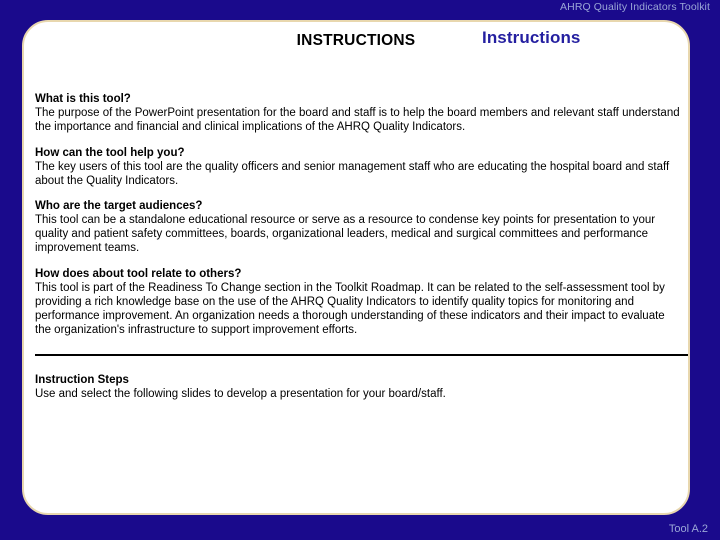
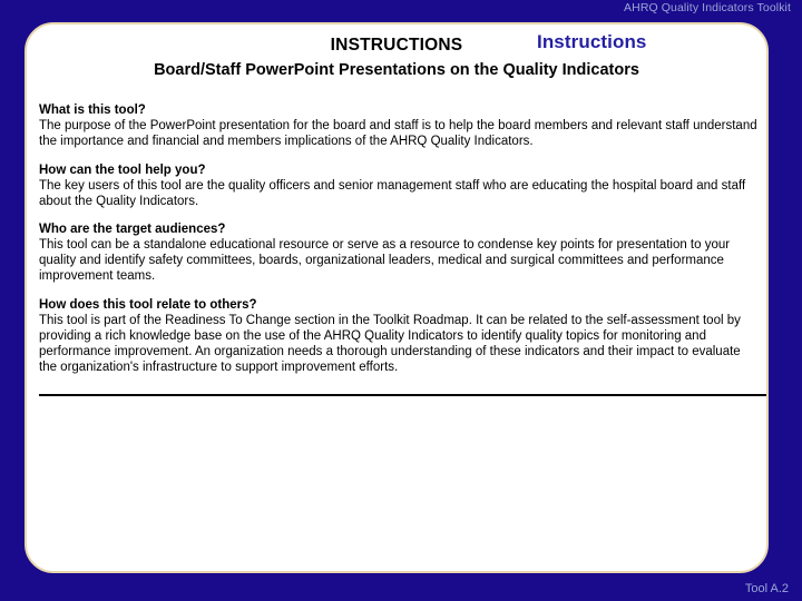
  AHRQ Quality Indicators Toolkit
  INSTRUCTIONS
  Instructions
+ Board/Staff PowerPoint Presentations on the Quality Indicators
  What is this tool?
- The purpose of the PowerPoint presentation for the board and staff is to help the board members and relevant staff understand the importance and financial and clinical implications of the AHRQ Quality Indicators.
+ The purpose of the PowerPoint presentation for the board and staff is to help the board members and relevant staff understand the importance and financial and members implications of the AHRQ Quality Indicators.
  How can the tool help you?
  The key users of this tool are the quality officers and senior management staff who are educating the hospital board and staff about the Quality Indicators.
  Who are the target audiences?
- This tool can be a standalone educational resource or serve as a resource to condense key points for presentation to your quality and patient safety committees, boards, organizational leaders, medical and surgical committees and performance improvement teams.
+ This tool can be a standalone educational resource or serve as a resource to condense key points for presentation to your quality and identify safety committees, boards, organizational leaders, medical and surgical committees and performance improvement teams.
- How does about tool relate to others?
+ How does this tool relate to others?
  This tool is part of the Readiness To Change section in the Toolkit Roadmap. It can be related to the self-assessment tool by providing a rich knowledge base on the use of the AHRQ Quality Indicators to identify quality topics for monitoring and performance improvement. An organization needs a thorough understanding of these indicators and their impact to evaluate the organization's infrastructure to support improvement efforts.
- Instruction Steps
- Use and select the following slides to develop a presentation for your board/staff.
  Tool A.2
